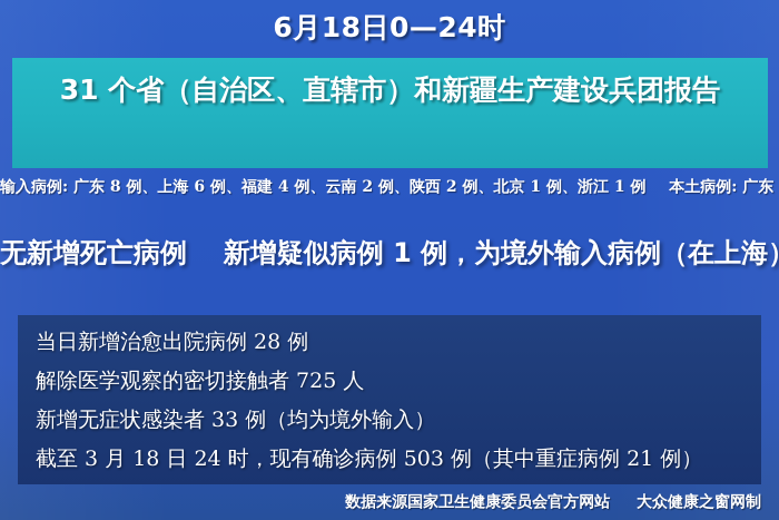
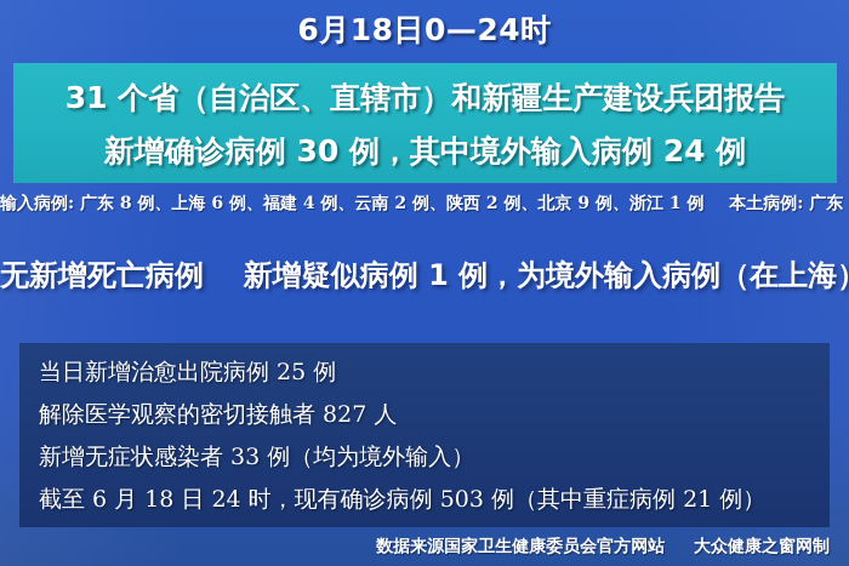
  6月18日0—24时
  31 个省（自治区、直辖市）和新疆生产建设兵团报告
+ 新增确诊病例 30 例，其中境外输入病例 24 例
- 输入病例: 广东 8 例、上海 6 例、福建 4 例、云南 2 例、陕西 2 例、北京 1 例、浙江 1 例 本土病例: 广东
+ 输入病例: 广东 8 例、上海 6 例、福建 4 例、云南 2 例、陕西 2 例、北京 9 例、浙江 1 例 本土病例: 广东
  无新增死亡病例 新增疑似病例 1 例，为境外输入病例（在上海
- 当日新增治愈出院病例 28 例
+ 当日新增治愈出院病例 25 例
- 解除医学观察的密切接触者 725 人
+ 解除医学观察的密切接触者 827 人
  新增无症状感染者 33 例（均为境外输入）
- 截至 3 月 18 日 24 时，现有确诊病例 503 例（其中重症病例 21 例）
+ 截至 6 月 18 日 24 时，现有确诊病例 503 例（其中重症病例 21 例）
  数据来源国家卫生健康委员会官方网站 大众健康之窗网制
